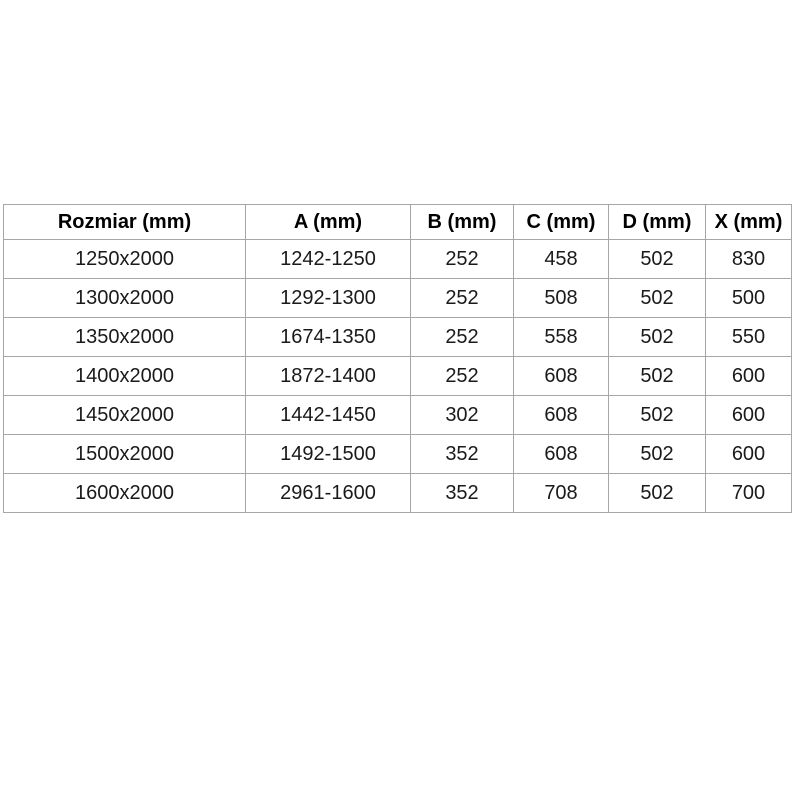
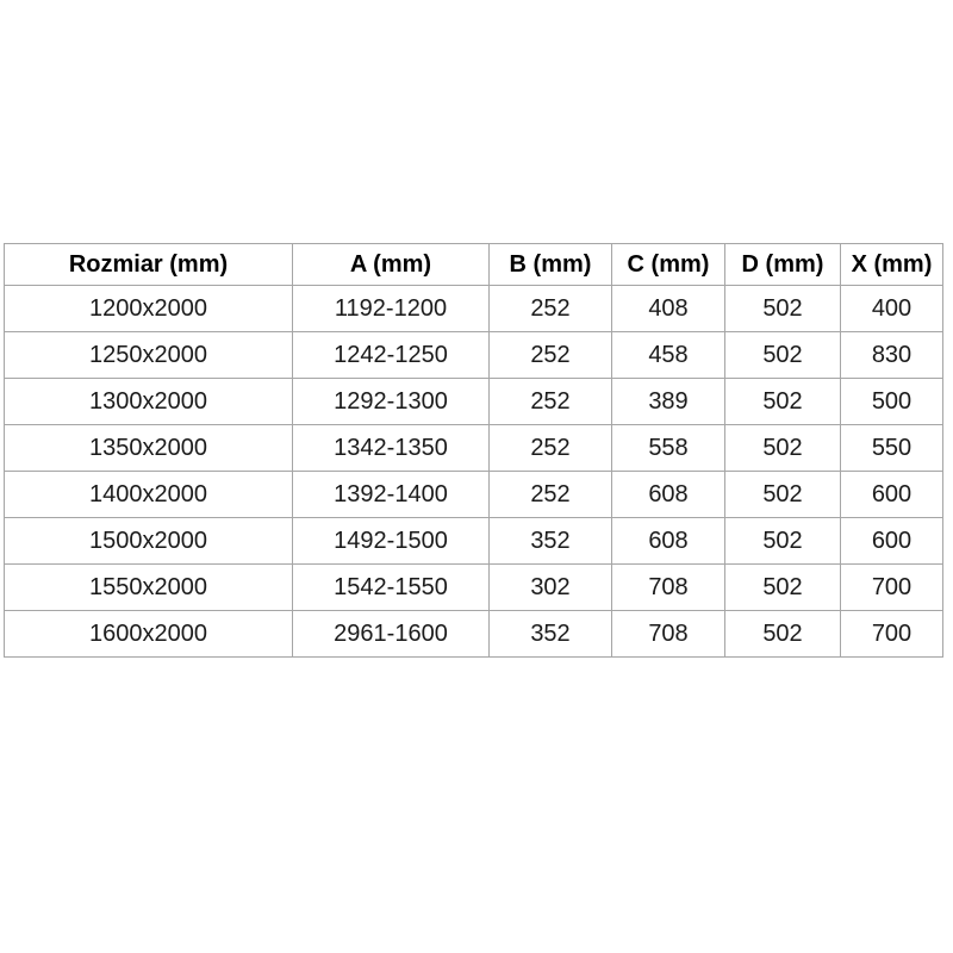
  Rozmiar (mm)	A (mm)	B (mm)	C (mm)	D (mm)	X (mm)
+ 1200x2000	1192-1200	252	408	502	400
  1250x2000	1242-1250	252	458	502	830
- 1300x2000	1292-1300	252	508	502	500
+ 1300x2000	1292-1300	252	389	502	500
- 1350x2000	1674-1350	252	558	502	550
+ 1350x2000	1342-1350	252	558	502	550
- 1400x2000	1872-1400	252	608	502	600
+ 1400x2000	1392-1400	252	608	502	600
- 1450x2000	1442-1450	302	608	502	600
  1500x2000	1492-1500	352	608	502	600
+ 1550x2000	1542-1550	302	708	502	700
  1600x2000	2961-1600	352	708	502	700
